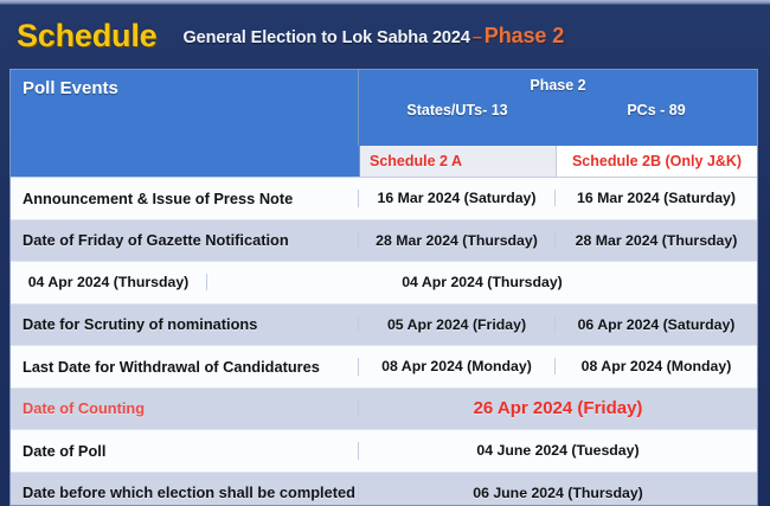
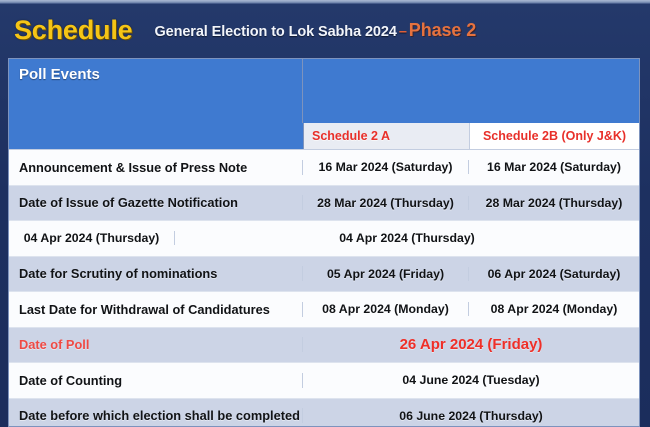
  Schedule
  General Election to Lok Sabha 2024 – Phase 2
  Poll Events
- Phase 2
- States/UTs- 13
- PCs - 89
  Schedule 2 A
  Schedule 2B (Only J&K)
  Announcement & Issue of Press Note
  16 Mar 2024 (Saturday)
  16 Mar 2024 (Saturday)
- Date of Friday of Gazette Notification
+ Date of Issue of Gazette Notification
  28 Mar 2024 (Thursday)
  28 Mar 2024 (Thursday)
  04 Apr 2024 (Thursday)
  04 Apr 2024 (Thursday)
  Date for Scrutiny of nominations
  05 Apr 2024 (Friday)
  06 Apr 2024 (Saturday)
  Last Date for Withdrawal of Candidatures
  08 Apr 2024 (Monday)
  08 Apr 2024 (Monday)
- Date of Counting
+ Date of Poll
  26 Apr 2024 (Friday)
- Date of Poll
+ Date of Counting
  04 June 2024 (Tuesday)
  Date before which election shall be completed
  06 June 2024 (Thursday)
